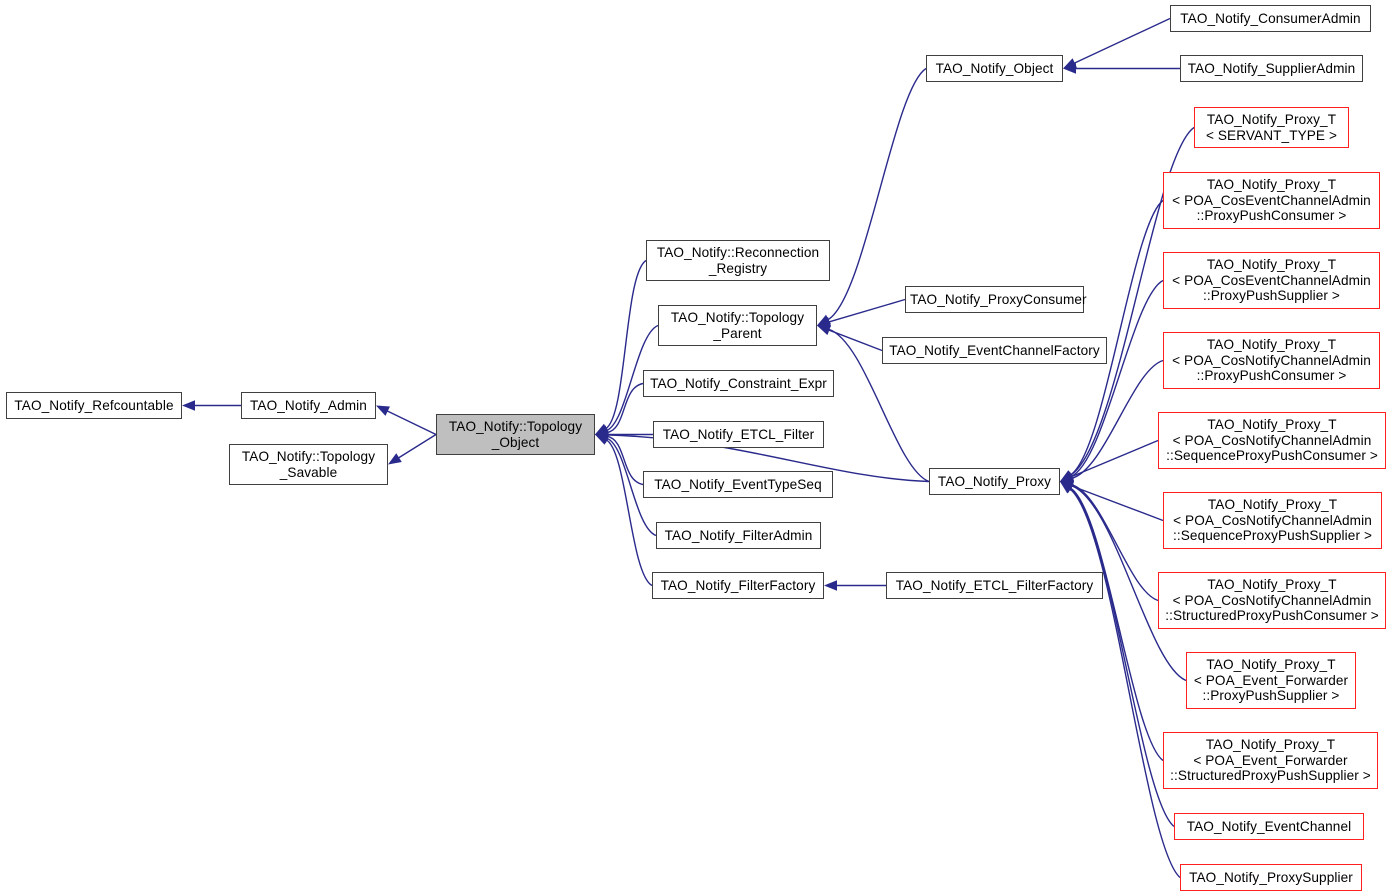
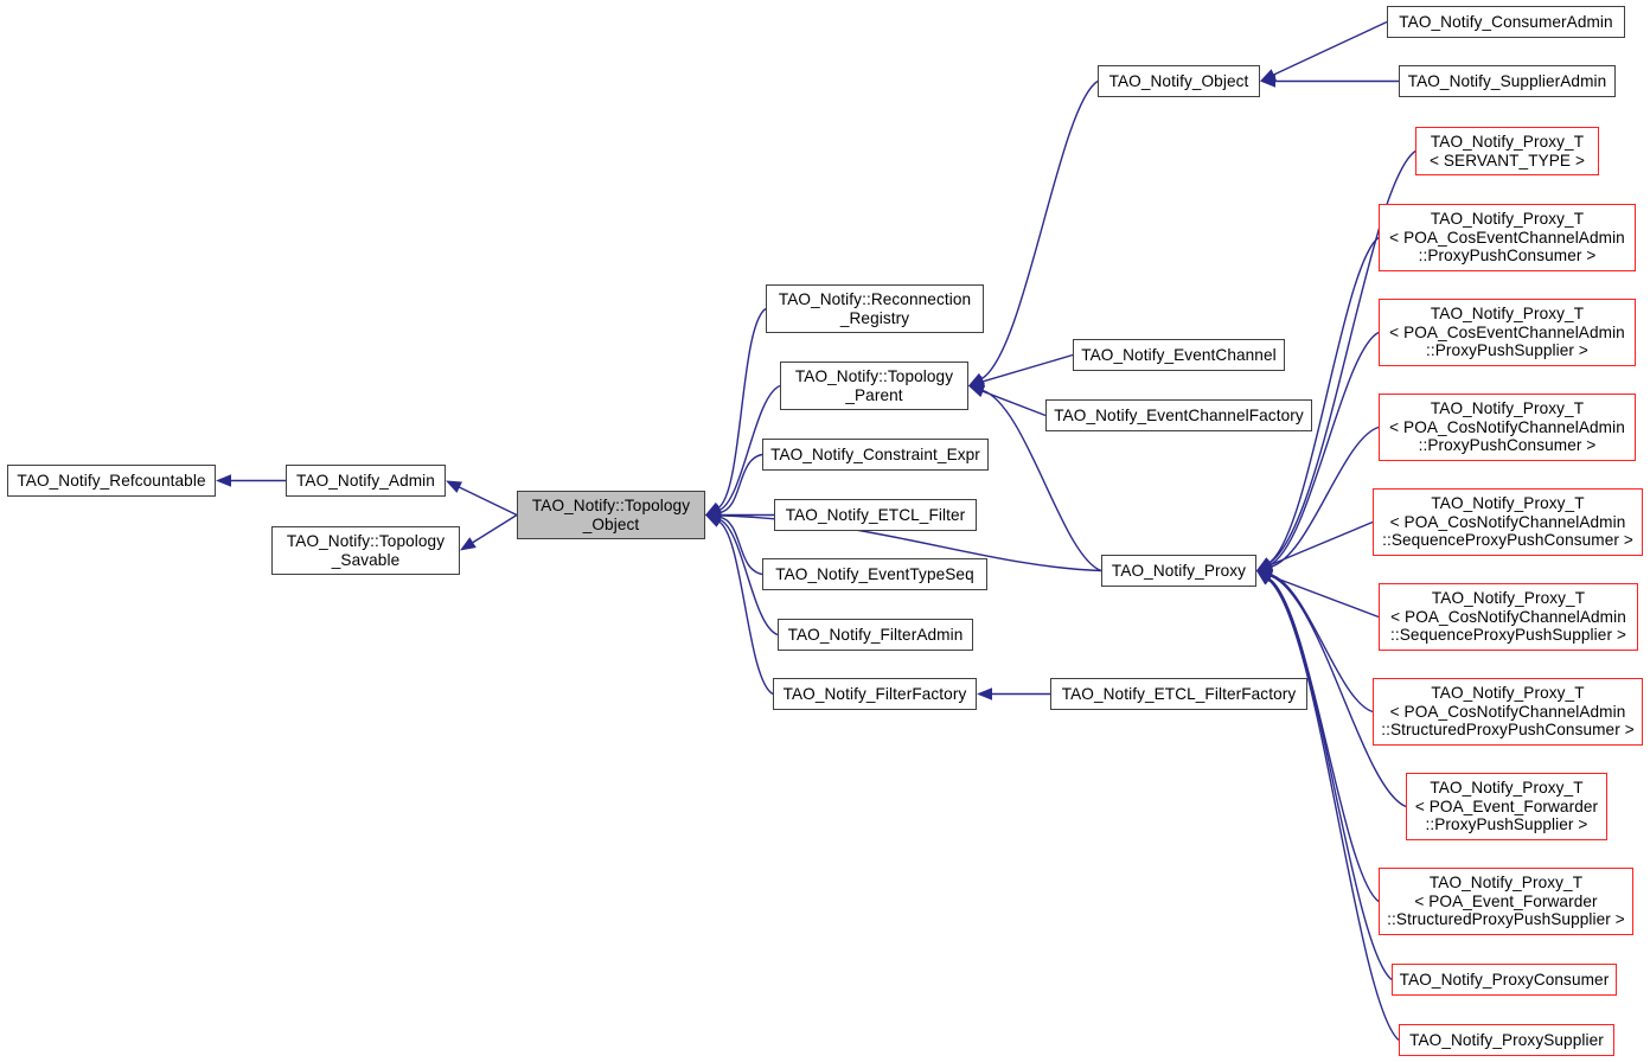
  TAO_Notify_Refcountable
  TAO_Notify_Admin
  TAO_Notify::Topology
  _Savable
  TAO_Notify::Topology
  _Object
  TAO_Notify::Reconnection
  _Registry
  TAO_Notify::Topology
  _Parent
  TAO_Notify_Constraint_Expr
  TAO_Notify_ETCL_Filter
  TAO_Notify_EventTypeSeq
  TAO_Notify_FilterAdmin
  TAO_Notify_FilterFactory
  TAO_Notify_ETCL_FilterFactory
  TAO_Notify_Object
- TAO_Notify_ProxyConsumer
+ TAO_Notify_EventChannel
  TAO_Notify_EventChannelFactory
  TAO_Notify_Proxy
  TAO_Notify_ConsumerAdmin
  TAO_Notify_SupplierAdmin
  TAO_Notify_Proxy_T
  < SERVANT_TYPE >
  TAO_Notify_Proxy_T
  < POA_CosEventChannelAdmin
  ::ProxyPushConsumer >
  TAO_Notify_Proxy_T
  < POA_CosEventChannelAdmin
  ::ProxyPushSupplier >
  TAO_Notify_Proxy_T
  < POA_CosNotifyChannelAdmin
  ::ProxyPushConsumer >
  TAO_Notify_Proxy_T
  < POA_CosNotifyChannelAdmin
  ::SequenceProxyPushConsumer >
  TAO_Notify_Proxy_T
  < POA_CosNotifyChannelAdmin
  ::SequenceProxyPushSupplier >
  TAO_Notify_Proxy_T
  < POA_CosNotifyChannelAdmin
  ::StructuredProxyPushConsumer >
  TAO_Notify_Proxy_T
  < POA_Event_Forwarder
  ::ProxyPushSupplier >
  TAO_Notify_Proxy_T
  < POA_Event_Forwarder
  ::StructuredProxyPushSupplier >
- TAO_Notify_EventChannel
+ TAO_Notify_ProxyConsumer
  TAO_Notify_ProxySupplier
